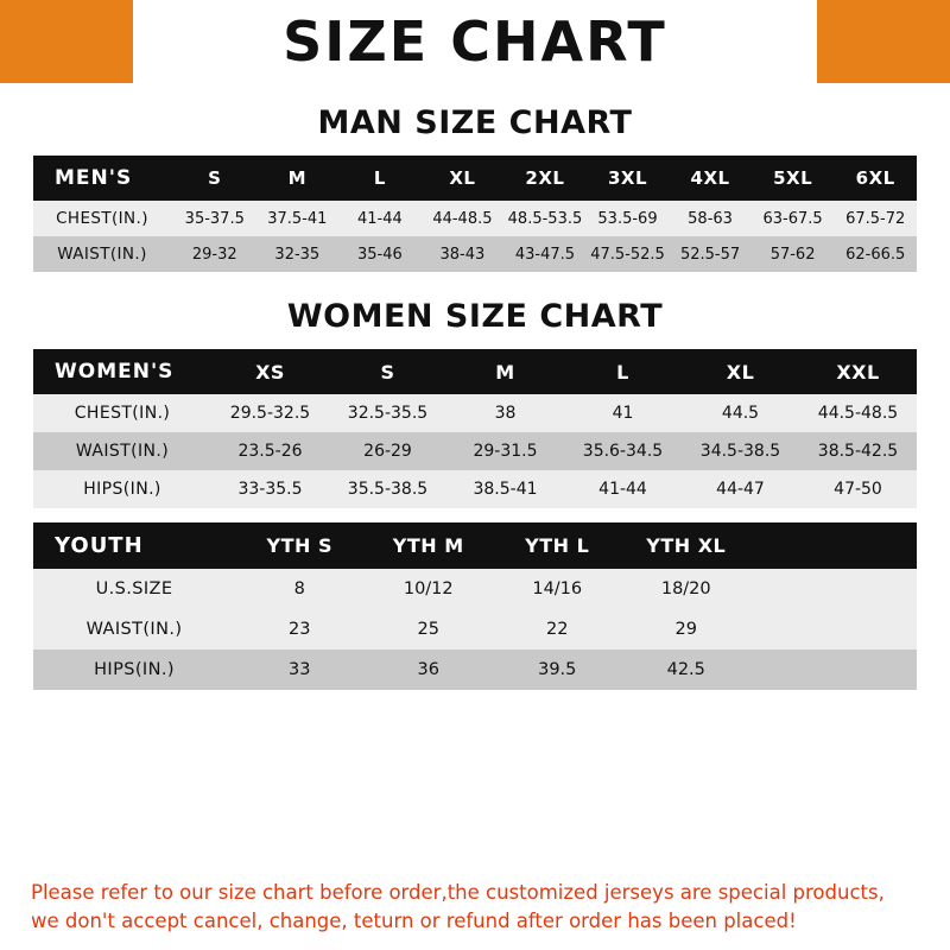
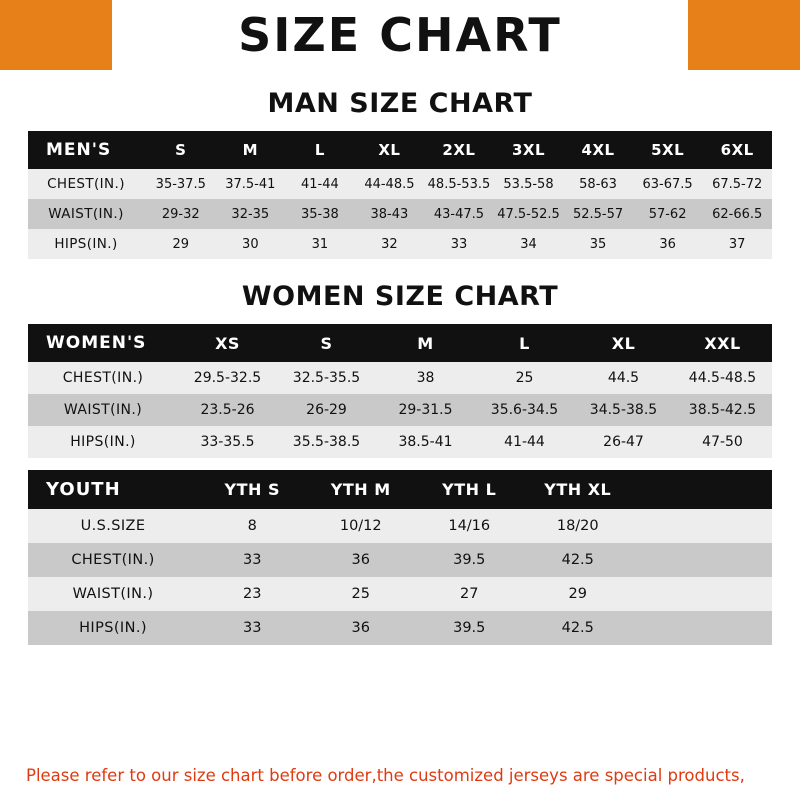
  SIZE CHART
  MAN SIZE CHART
  MEN'S	S	M	L	XL	2XL	3XL	4XL	5XL	6XL
- CHEST(IN.)	35-37.5	37.5-41	41-44	44-48.5	48.5-53.5	53.5-69	58-63	63-67.5	67.5-72
+ CHEST(IN.)	35-37.5	37.5-41	41-44	44-48.5	48.5-53.5	53.5-58	58-63	63-67.5	67.5-72
- WAIST(IN.)	29-32	32-35	35-46	38-43	43-47.5	47.5-52.5	52.5-57	57-62	62-66.5
+ WAIST(IN.)	29-32	32-35	35-38	38-43	43-47.5	47.5-52.5	52.5-57	57-62	62-66.5
+ HIPS(IN.)	29	30	31	32	33	34	35	36	37
  WOMEN SIZE CHART
  WOMEN'S	XS	S	M	L	XL	XXL
- CHEST(IN.)	29.5-32.5	32.5-35.5	38	41	44.5	44.5-48.5
+ CHEST(IN.)	29.5-32.5	32.5-35.5	38	25	44.5	44.5-48.5
  WAIST(IN.)	23.5-26	26-29	29-31.5	35.6-34.5	34.5-38.5	38.5-42.5
- HIPS(IN.)	33-35.5	35.5-38.5	38.5-41	41-44	44-47	47-50
+ HIPS(IN.)	33-35.5	35.5-38.5	38.5-41	41-44	26-47	47-50
  YOUTH	YTH S	YTH M	YTH L	YTH XL
  U.S.SIZE	8	10/12	14/16	18/20
+ CHEST(IN.)	33	36	39.5	42.5
- WAIST(IN.)	23	25	22	29
+ WAIST(IN.)	23	25	27	29
  HIPS(IN.)	33	36	39.5	42.5
  Please refer to our size chart before order,the customized jerseys are special products,
- we don't accept cancel, change, teturn or refund after order has been placed!
